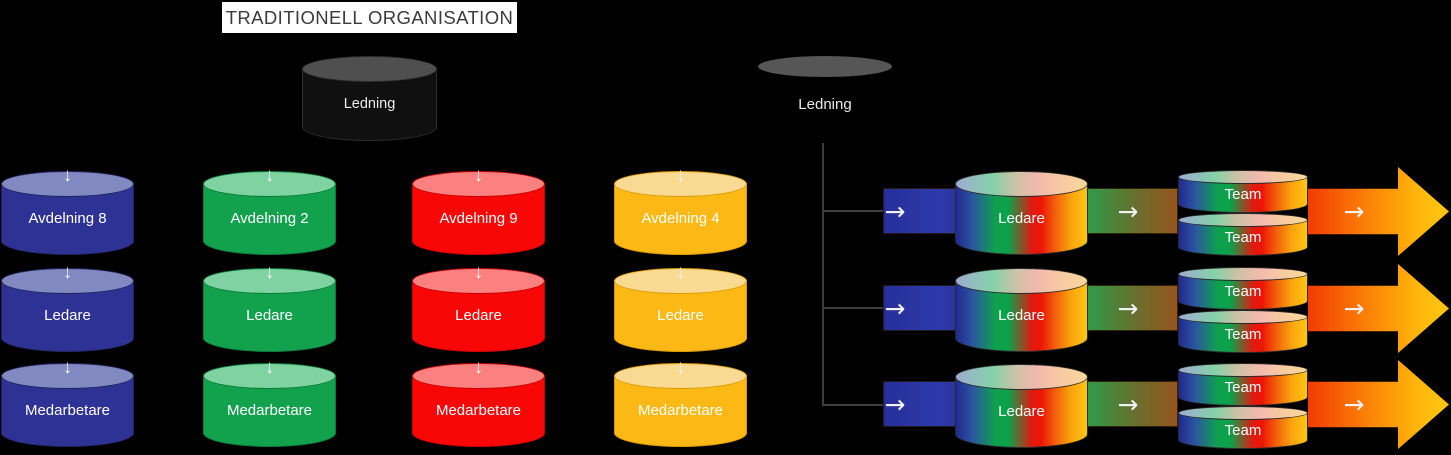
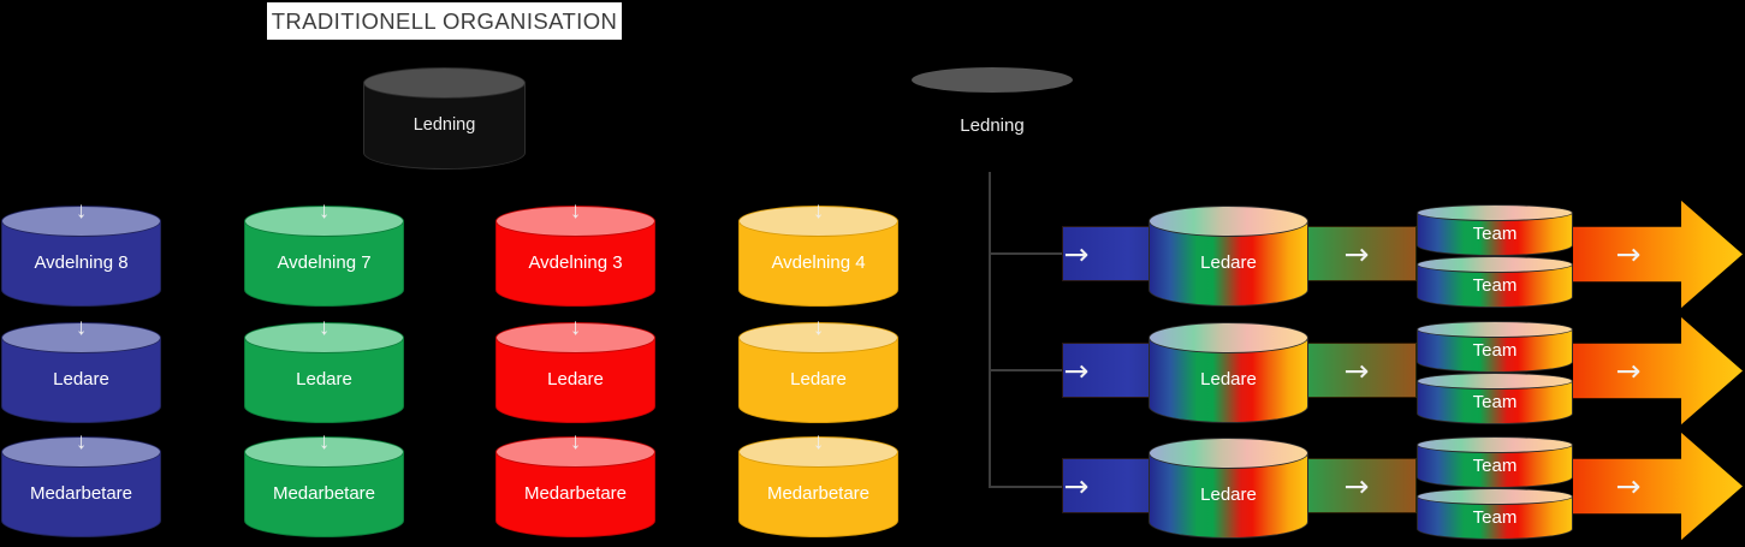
  TRADITIONELL ORGANISATION
  Ledning
  ↓
  Avdelning 8
  ↓
  Ledare
  ↓
  Medarbetare
  ↓
- Avdelning 2
+ Avdelning 7
  ↓
  Ledare
  ↓
  Medarbetare
  ↓
- Avdelning 9
+ Avdelning 3
  ↓
  Ledare
  ↓
  Medarbetare
  ↓
  Avdelning 4
  ↓
  Ledare
  ↓
  Medarbetare
  Ledning
  →
  Ledare
  →
  Team
  Team
  →
  →
  Ledare
  →
  Team
  Team
  →
  →
  Ledare
  →
  Team
  Team
  →
